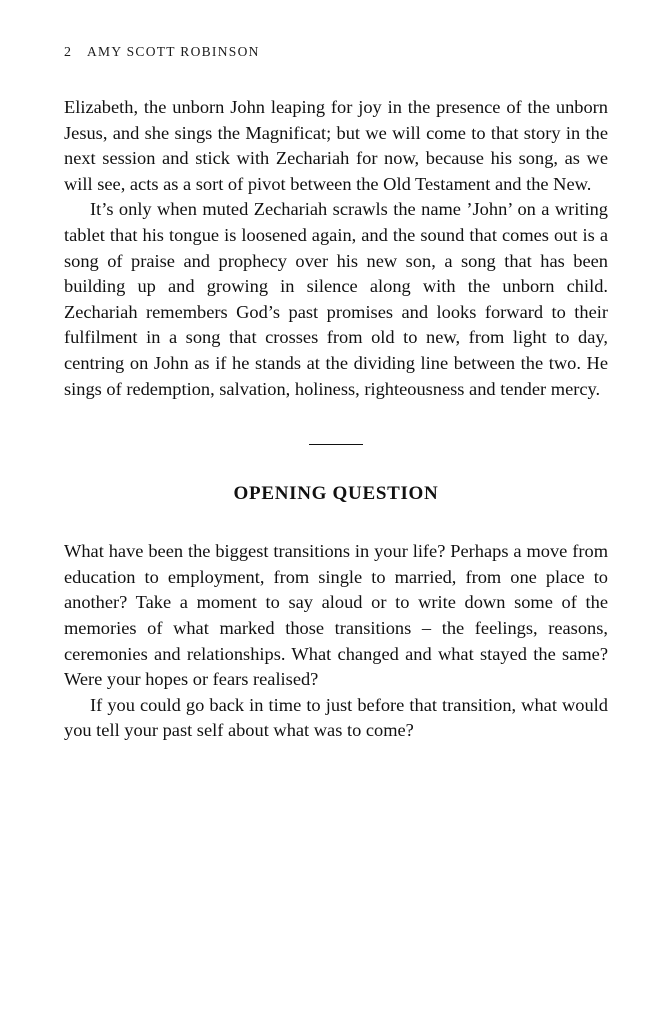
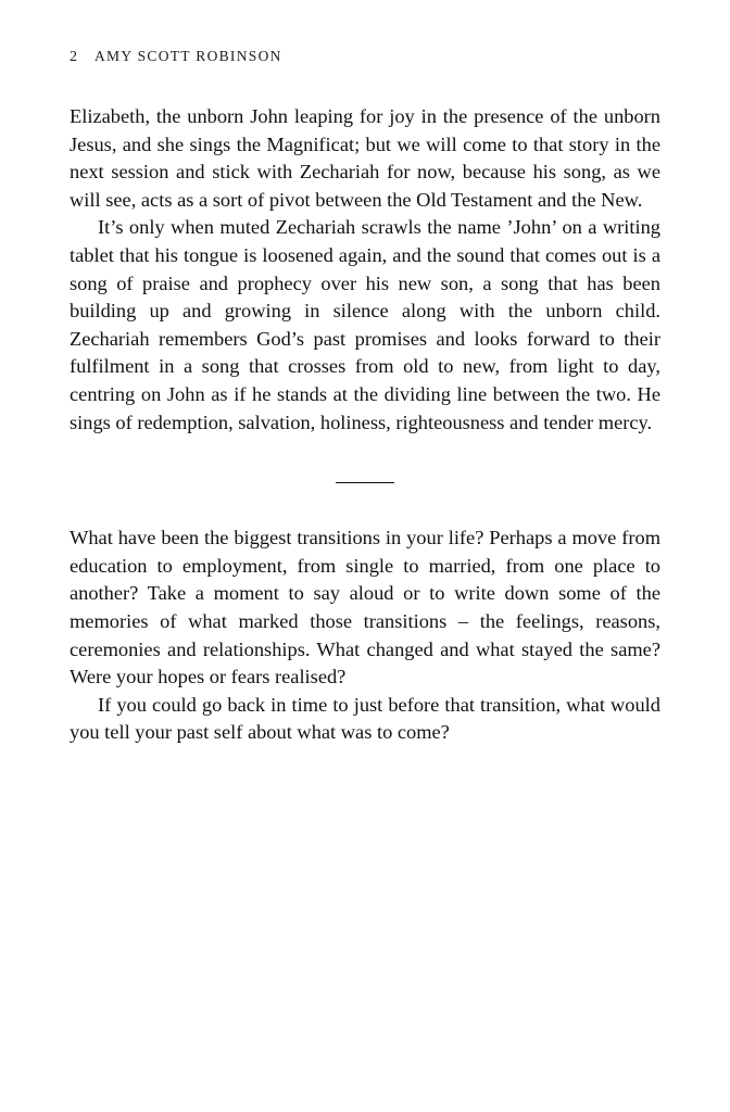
  2
  AMY SCOTT ROBINSON
  Elizabeth, the unborn John leaping for joy in the presence of the unborn Jesus, and she sings the Magnificat; but we will come to that story in the next session and stick with Zechariah for now, because his song, as we will see, acts as a sort of pivot between the Old Testament and the New.
  It’s only when muted Zechariah scrawls the name ’John’ on a writing tablet that his tongue is loosened again, and the sound that comes out is a song of praise and prophecy over his new son, a song that has been building up and growing in silence along with the unborn child. Zechariah remembers God’s past promises and looks forward to their fulfilment in a song that crosses from old to new, from light to day, centring on John as if he stands at the dividing line between the two. He sings of redemption, salvation, holiness, righteousness and tender mercy.
- OPENING QUESTION
  What have been the biggest transitions in your life? Perhaps a move from education to employment, from single to married, from one place to another? Take a moment to say aloud or to write down some of the memories of what marked those transitions – the feelings, reasons, ceremonies and relationships. What changed and what stayed the same? Were your hopes or fears realised?
  If you could go back in time to just before that transition, what would you tell your past self about what was to come?
